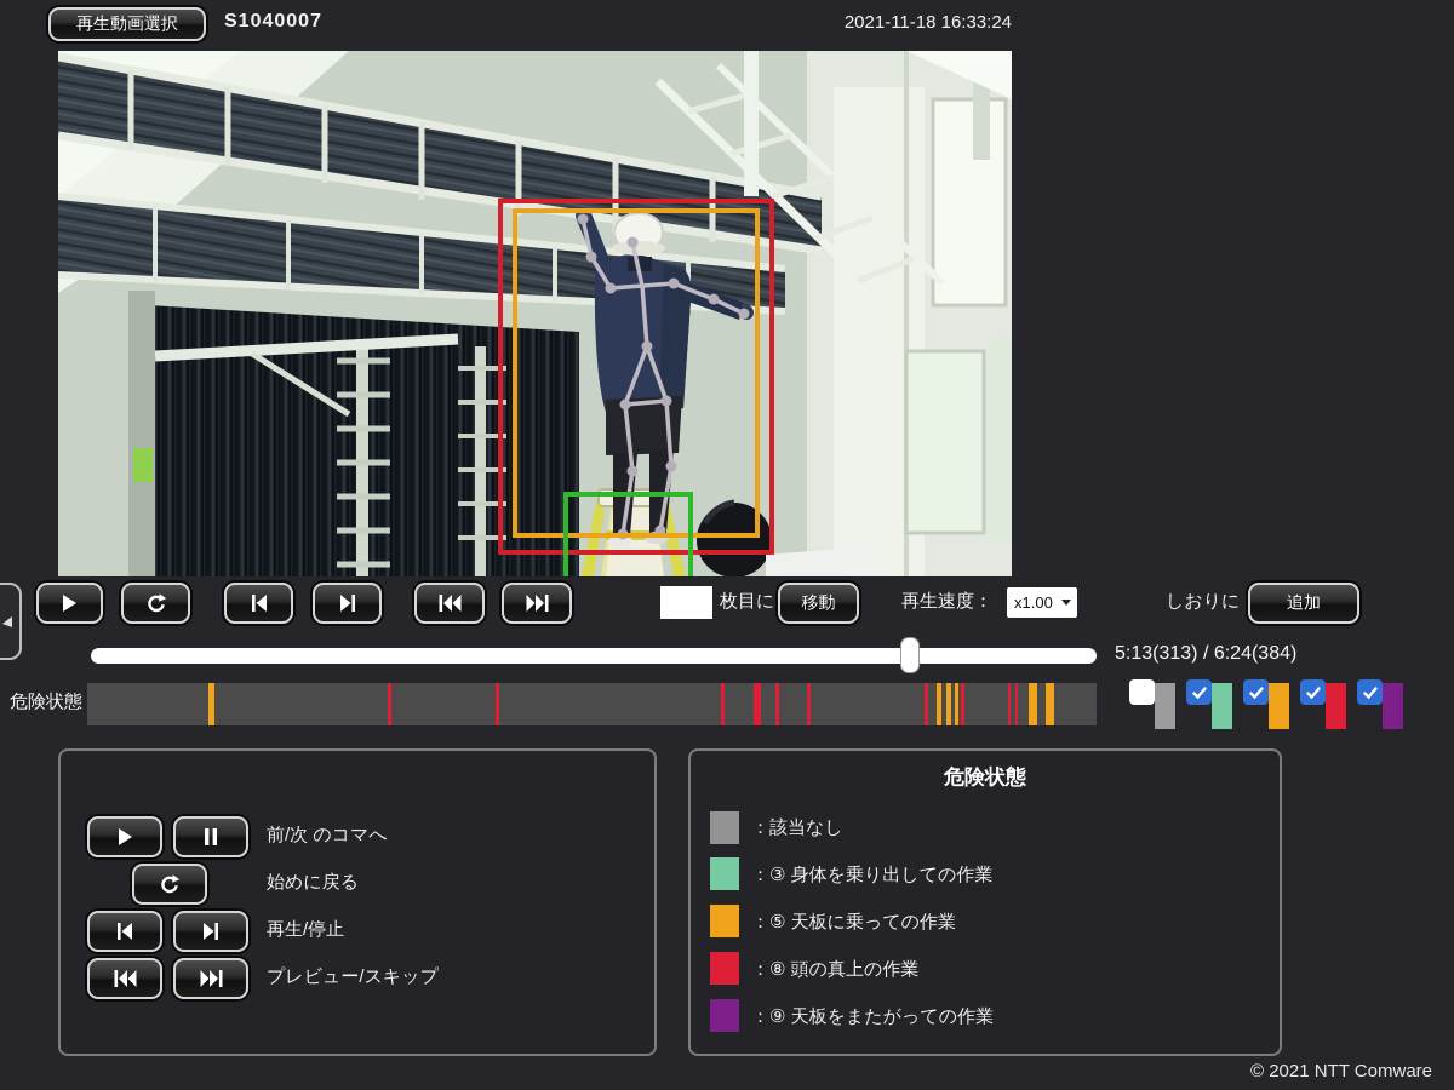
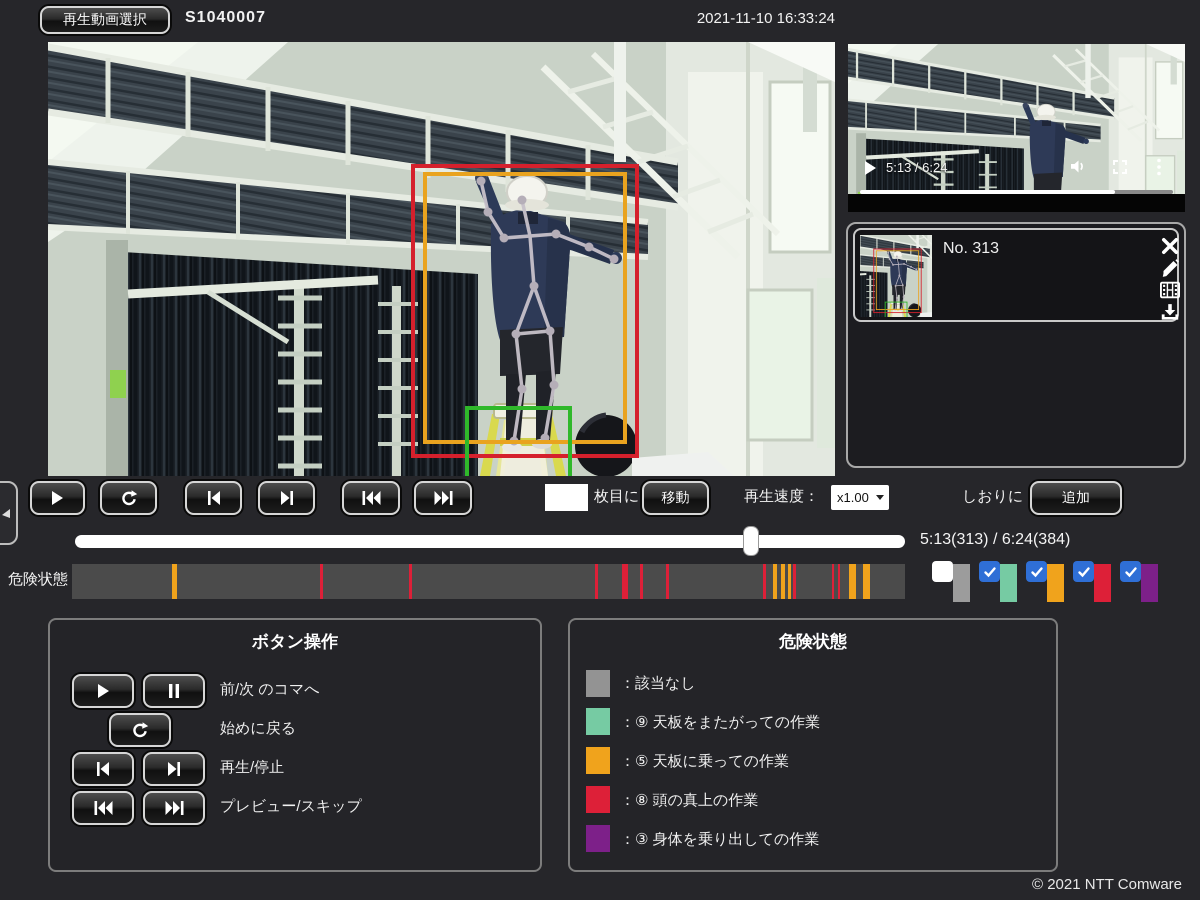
  再生動画選択
  S1040007
- 2021-11-18 16:33:24
+ 2021-11-10 16:33:24
+ 5:13 / 6:24
+ No. 313
  枚目に
  移動
  再生速度：
  x1.00
  しおりに
  追加
  5:13(313) / 6:24(384)
  危険状態
+ ボタン操作
  前/次 のコマへ
  始めに戻る
  再生/停止
  プレビュー/スキップ
  危険状態
  ：該当なし
- ：③ 身体を乗り出しての作業
+ ：⑨ 天板をまたがっての作業
  ：⑤ 天板に乗っての作業
  ：⑧ 頭の真上の作業
- ：⑨ 天板をまたがっての作業
+ ：③ 身体を乗り出しての作業
  © 2021 NTT Comware
